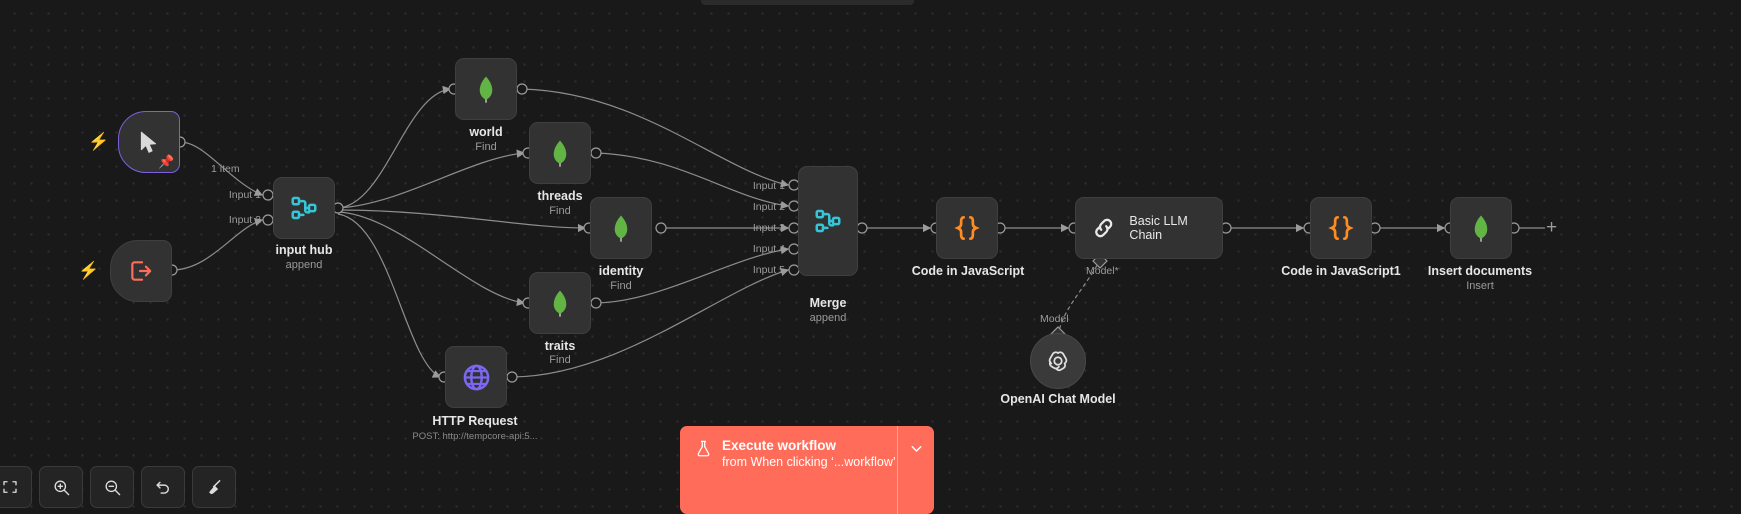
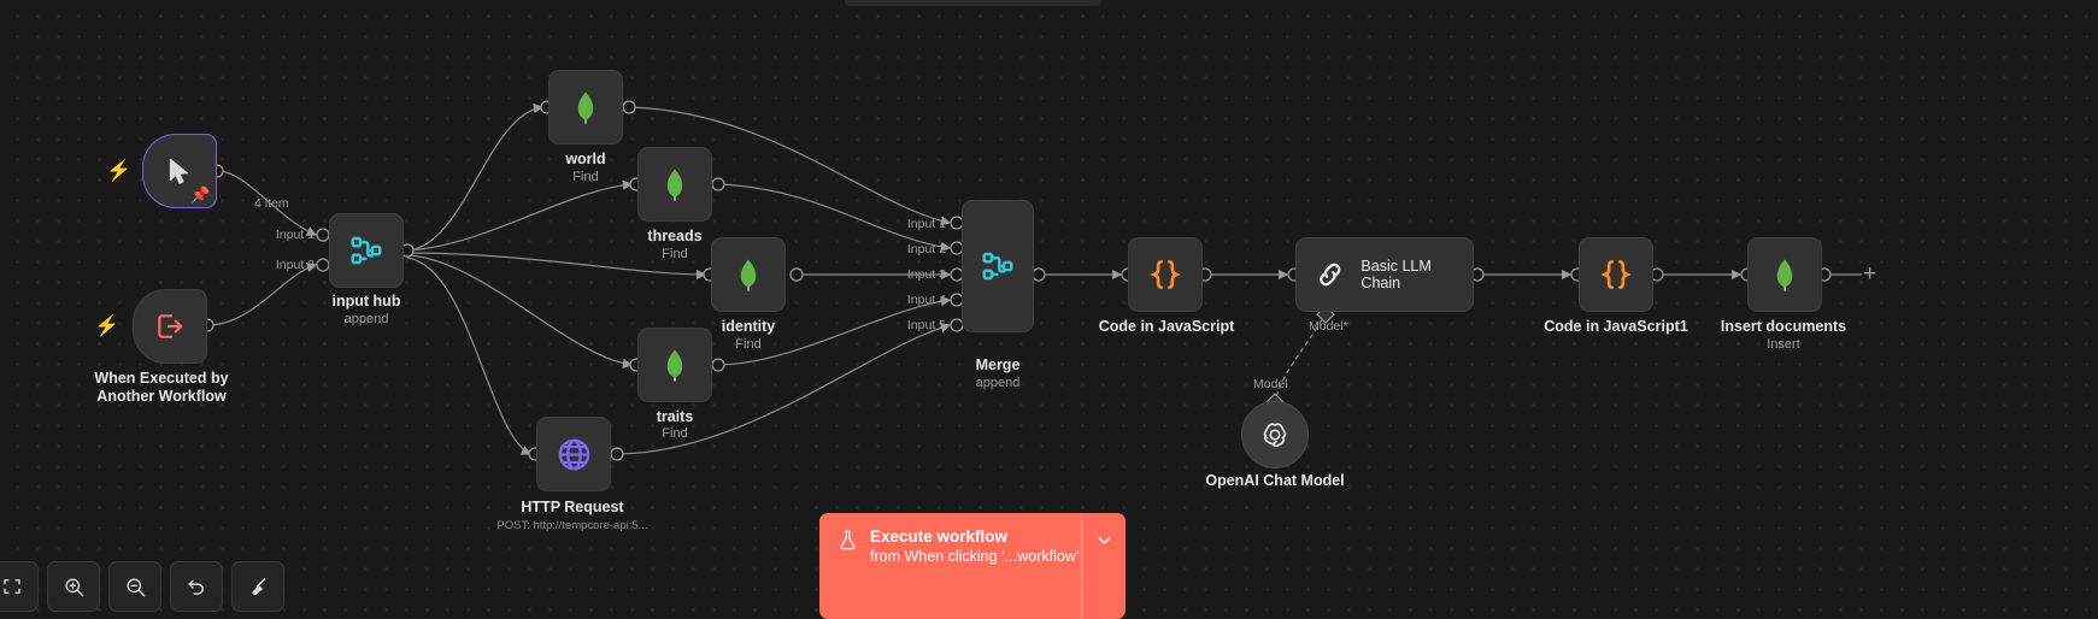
  📌
  ⚡
  ⚡
+ When Executed by
+ Another Workflow
- 1 item
+ 4 item
  Input 1
  Input 2
  input hub
  append
  world
  Find
  threads
  Find
  identity
  Find
  traits
  Find
  HTTP Request
  POST: http://tempcore-api:5...
  Input 1
  Input 2
  Input 3
  Input 4
  Input 5
  Merge
  append
  Code in JavaScript
  Basic LLM Chain
  Model*
  Model
  OpenAI Chat Model
  Code in JavaScript1
  Insert documents
  Insert
  +
  Execute workflow
  from When clicking ‘...workflow’
